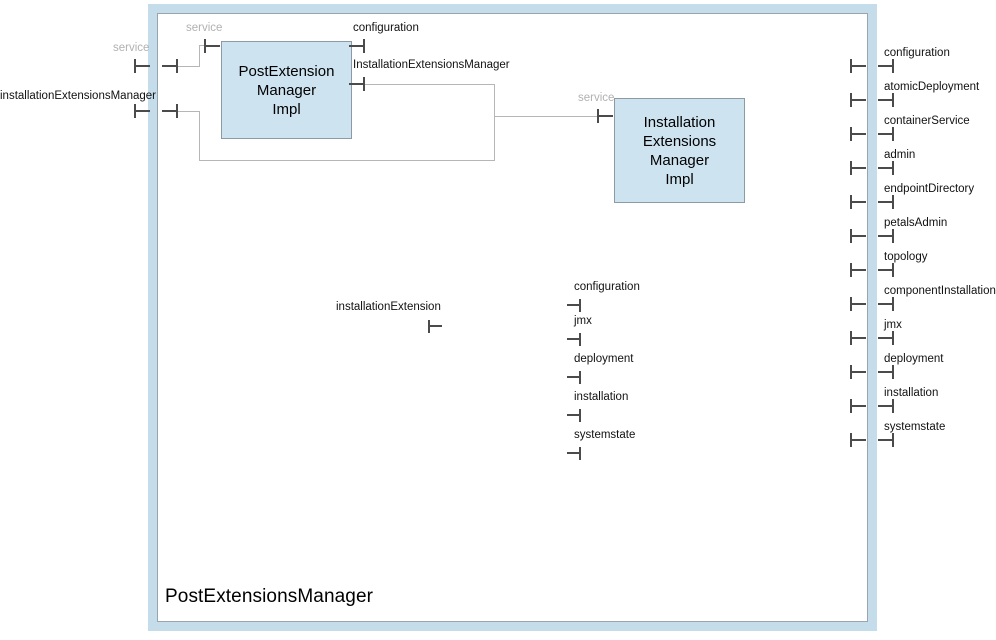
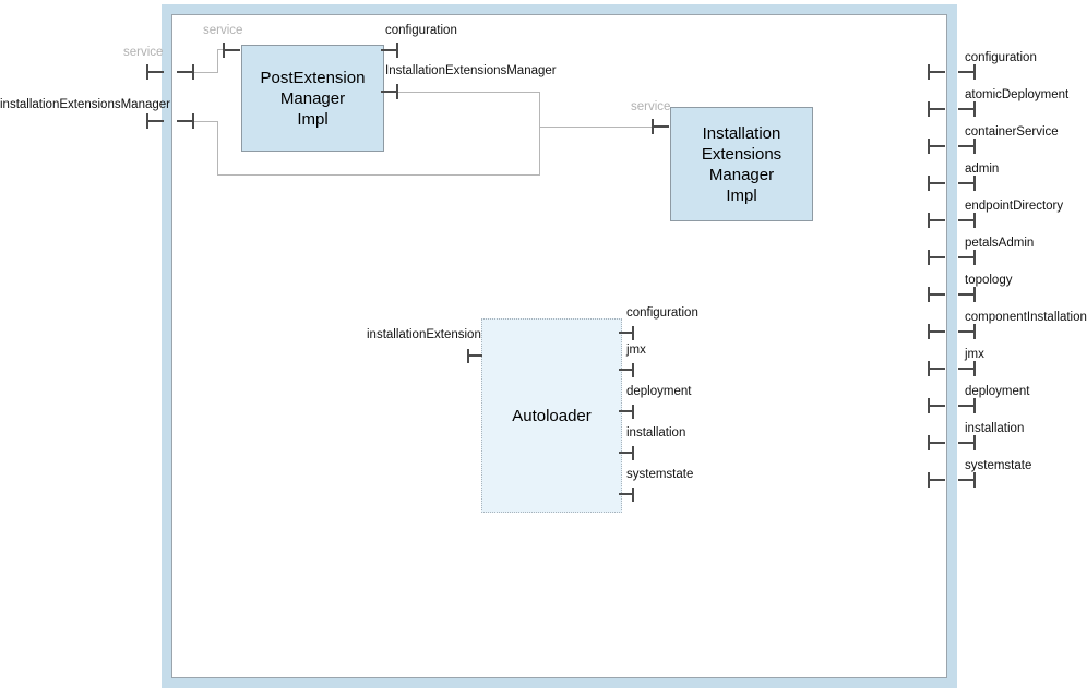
- PostExtensionsManager
  service
  installationExtensionsManager
  PostExtension
  Manager
  Impl
  service
  configuration
  InstallationExtensionsManager
  Installation
  Extensions
  Manager
  Impl
  service
+ Autoloader
  installationExtension
  configuration
  jmx
  deployment
  installation
  systemstate
  configuration
  atomicDeployment
  containerService
  admin
  endpointDirectory
  petalsAdmin
  topology
  componentInstallation
  jmx
  deployment
  installation
  systemstate
